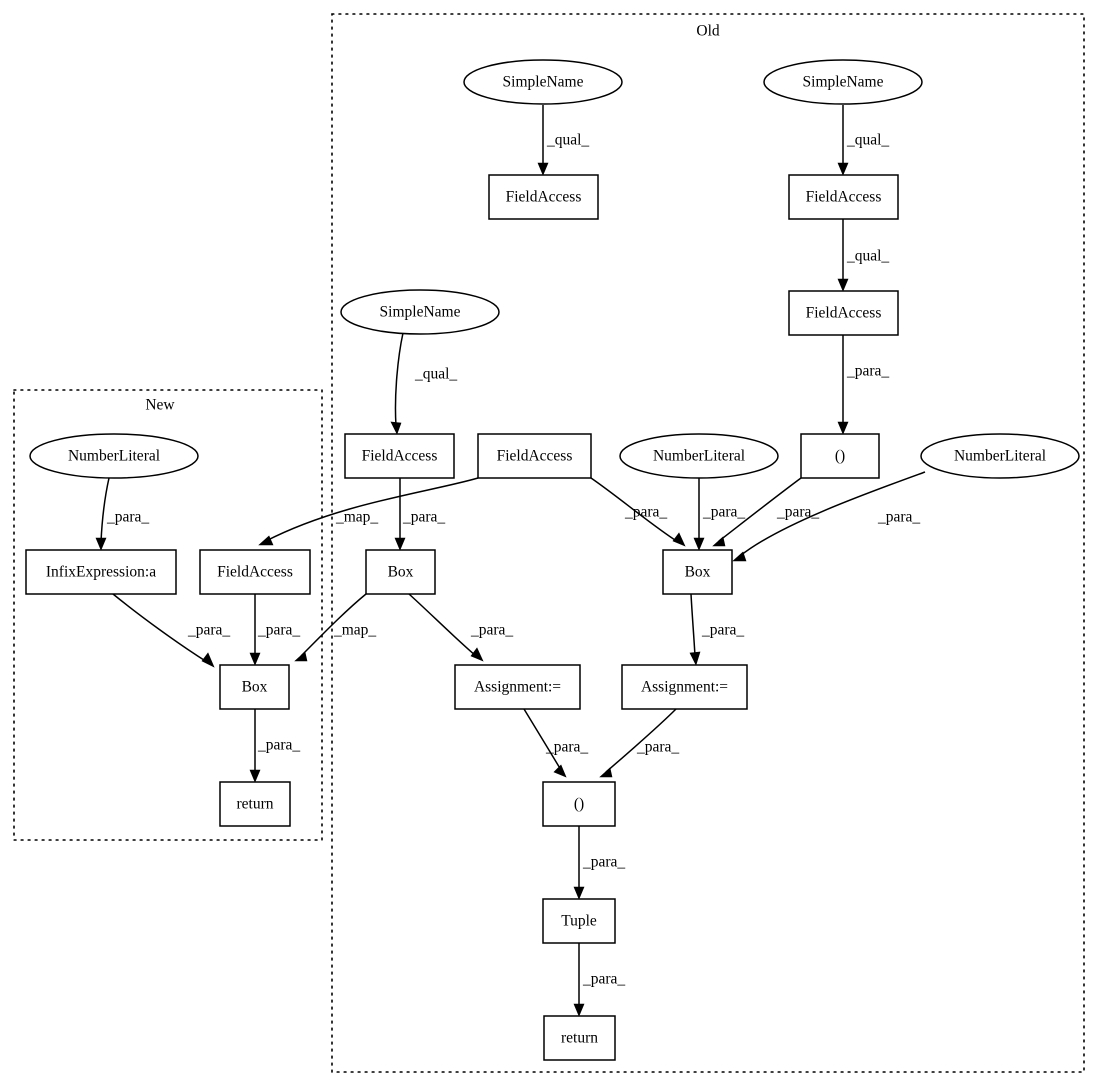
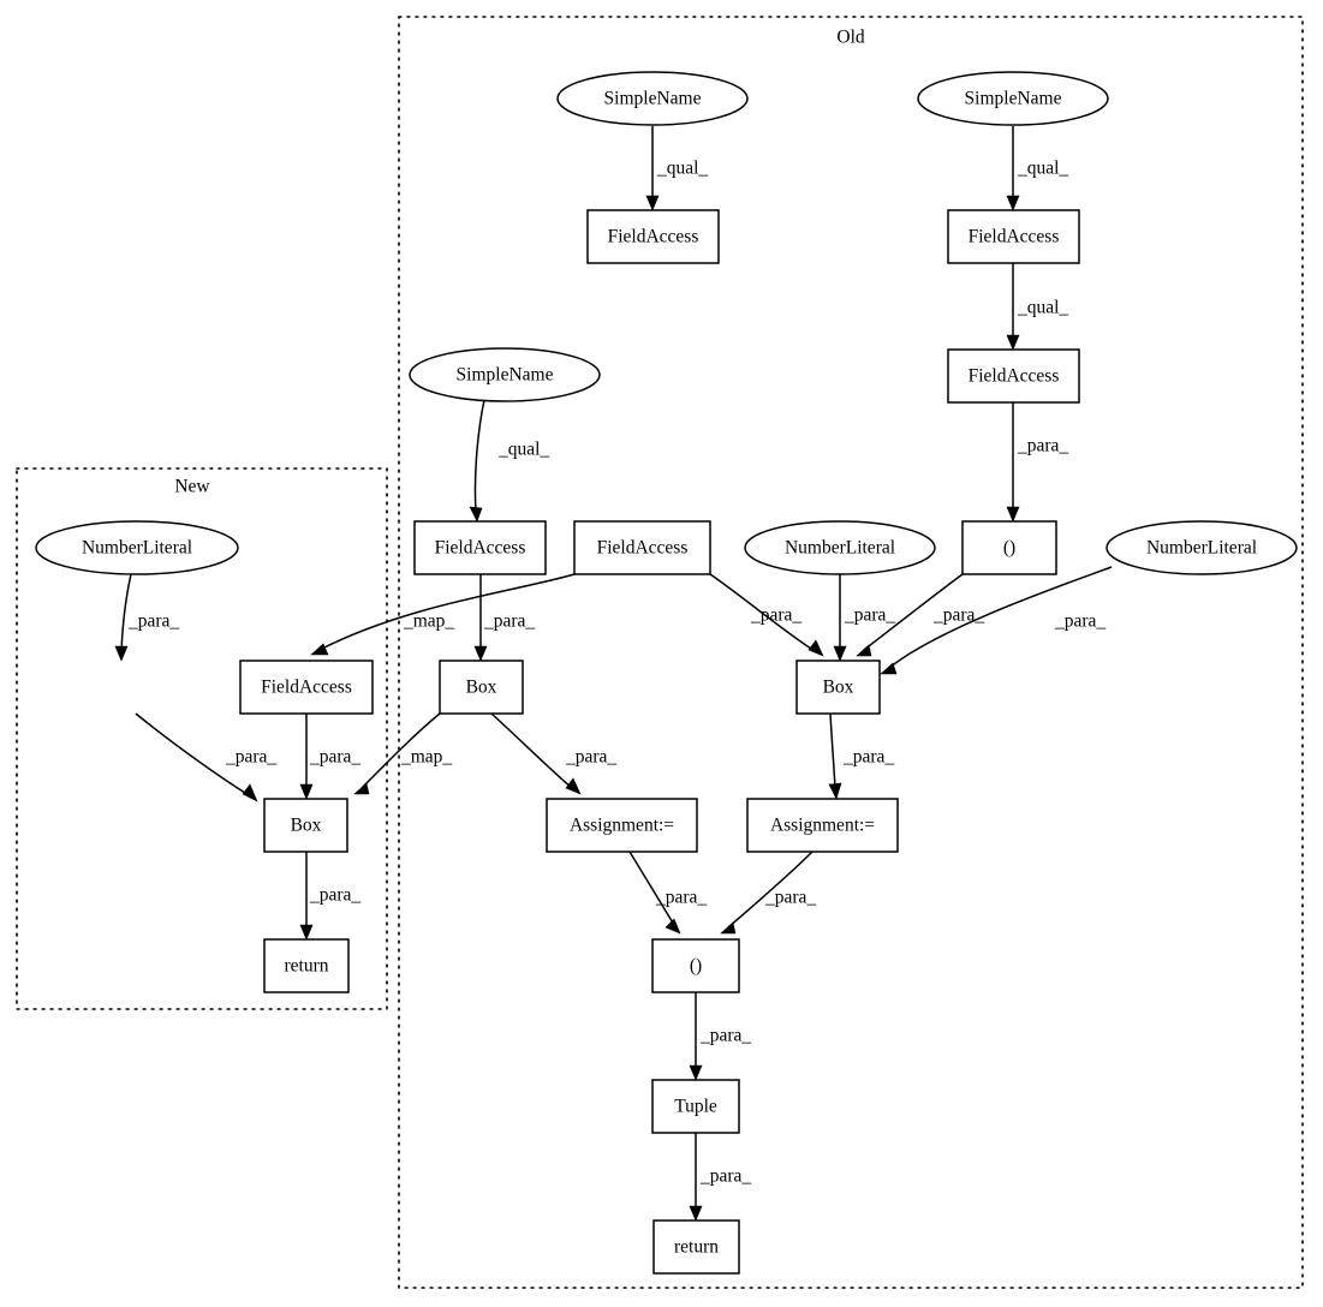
  Old
  New
  SimpleName
  SimpleName
  FieldAccess
  FieldAccess
  FieldAccess
  SimpleName
  FieldAccess
  FieldAccess
  NumberLiteral
  ()
  NumberLiteral
  NumberLiteral
- InfixExpression:a
  FieldAccess
  Box
  Box
  Box
  Assignment:=
  Assignment:=
  return
  ()
  Tuple
  return
  _qual_
  _qual_
  _qual_
  _para_
  _qual_
  _para_
  _map_
  _para_
  _para_
  _para_
  _para_
  _para_
  _para_
  _para_
  _map_
  _para_
  _para_
  _para_
  _para_
  _para_
  _para_
  _para_
